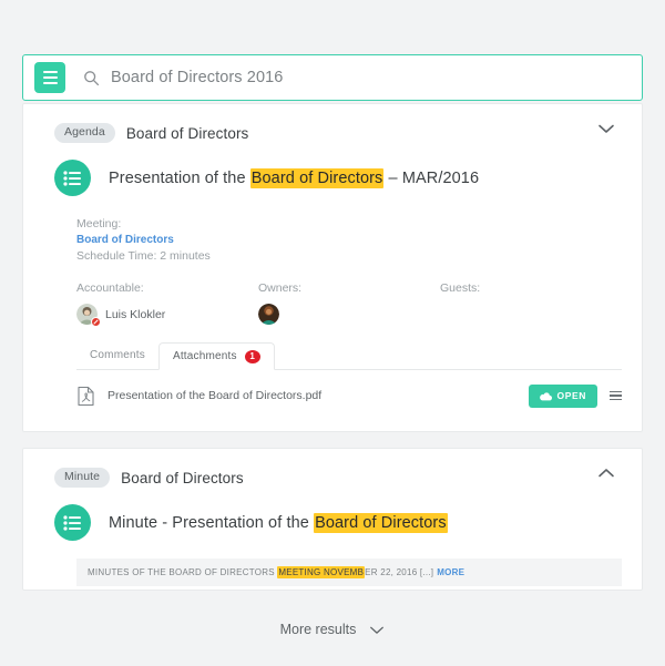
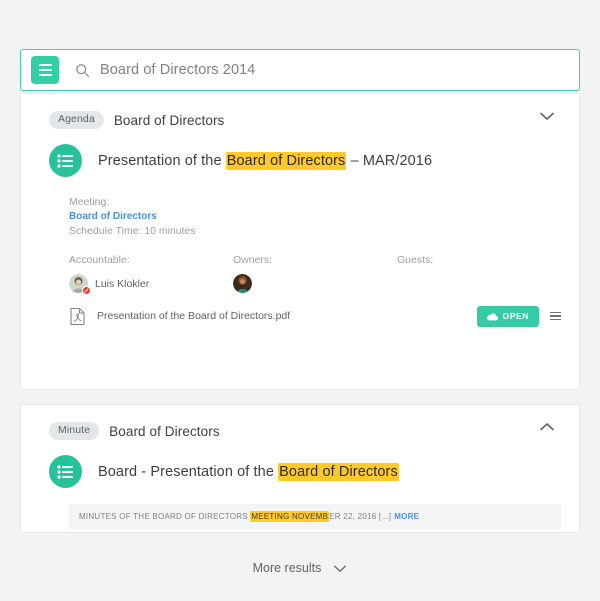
- Board of Directors 2016
+ Board of Directors 2014
  Agenda
  Board of Directors
  Presentation of the Board of Directors – MAR/2016
  Meeting:
  Board of Directors
- Schedule Time: 2 minutes
+ Schedule Time: 10 minutes
  Accountable:
  Luis Klokler
  Owners:
  Guests:
- Comments
- Attachments
- 1
  Presentation of the Board of Directors.pdf
  OPEN
  Minute
  Board of Directors
- Minute - Presentation of the Board of Directors
+ Board - Presentation of the Board of Directors
  MINUTES OF THE BOARD OF DIRECTORS MEETING NOVEMBER 22, 2016 [...] MORE
  More results
